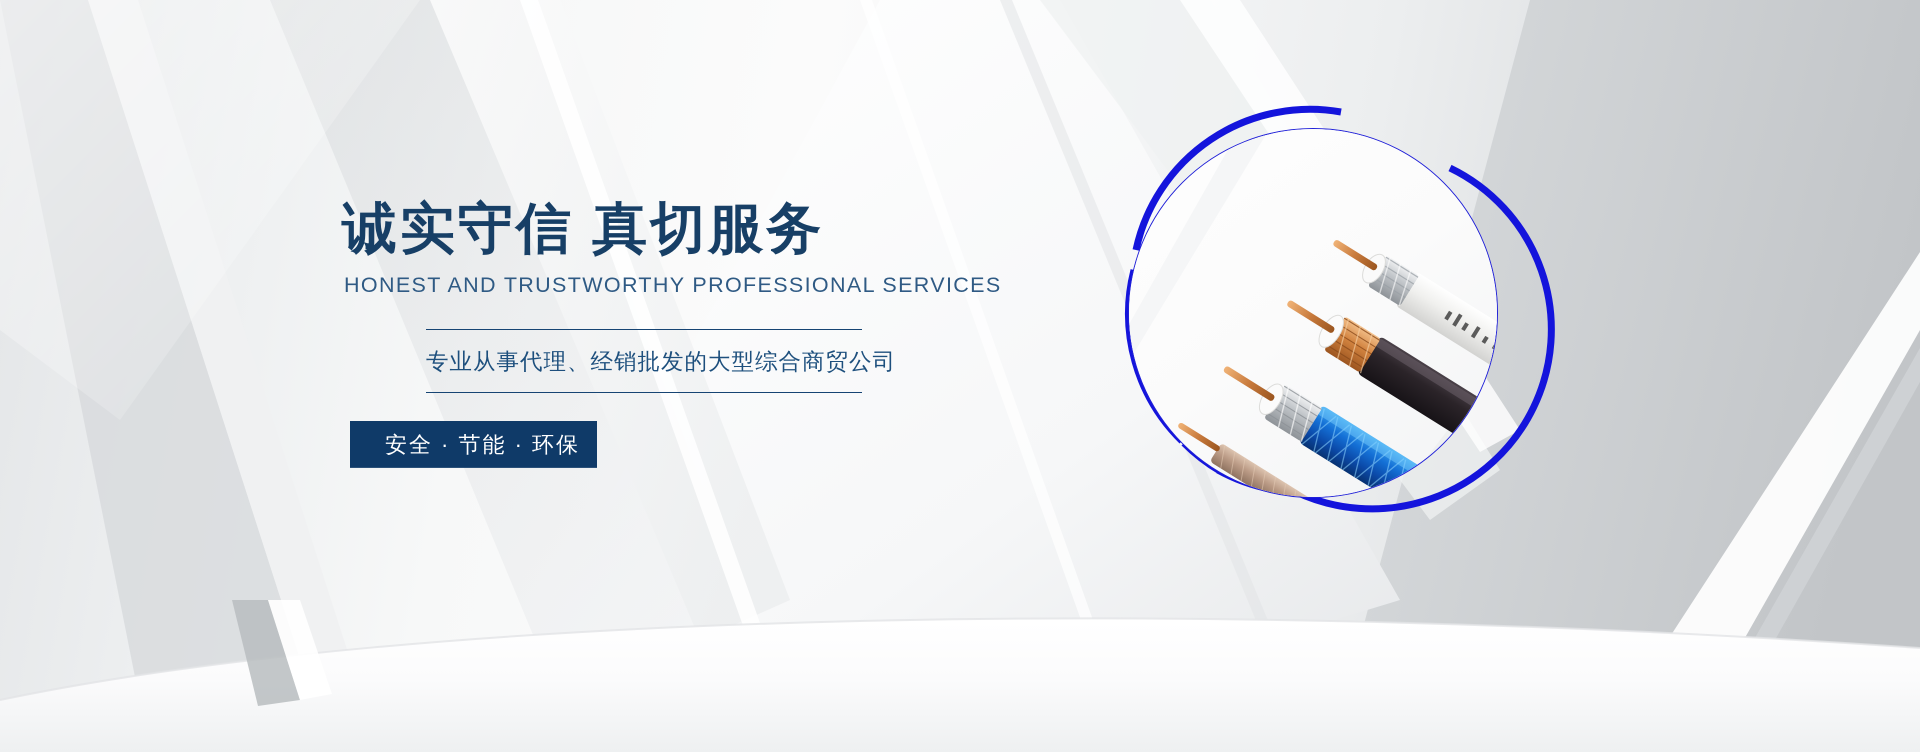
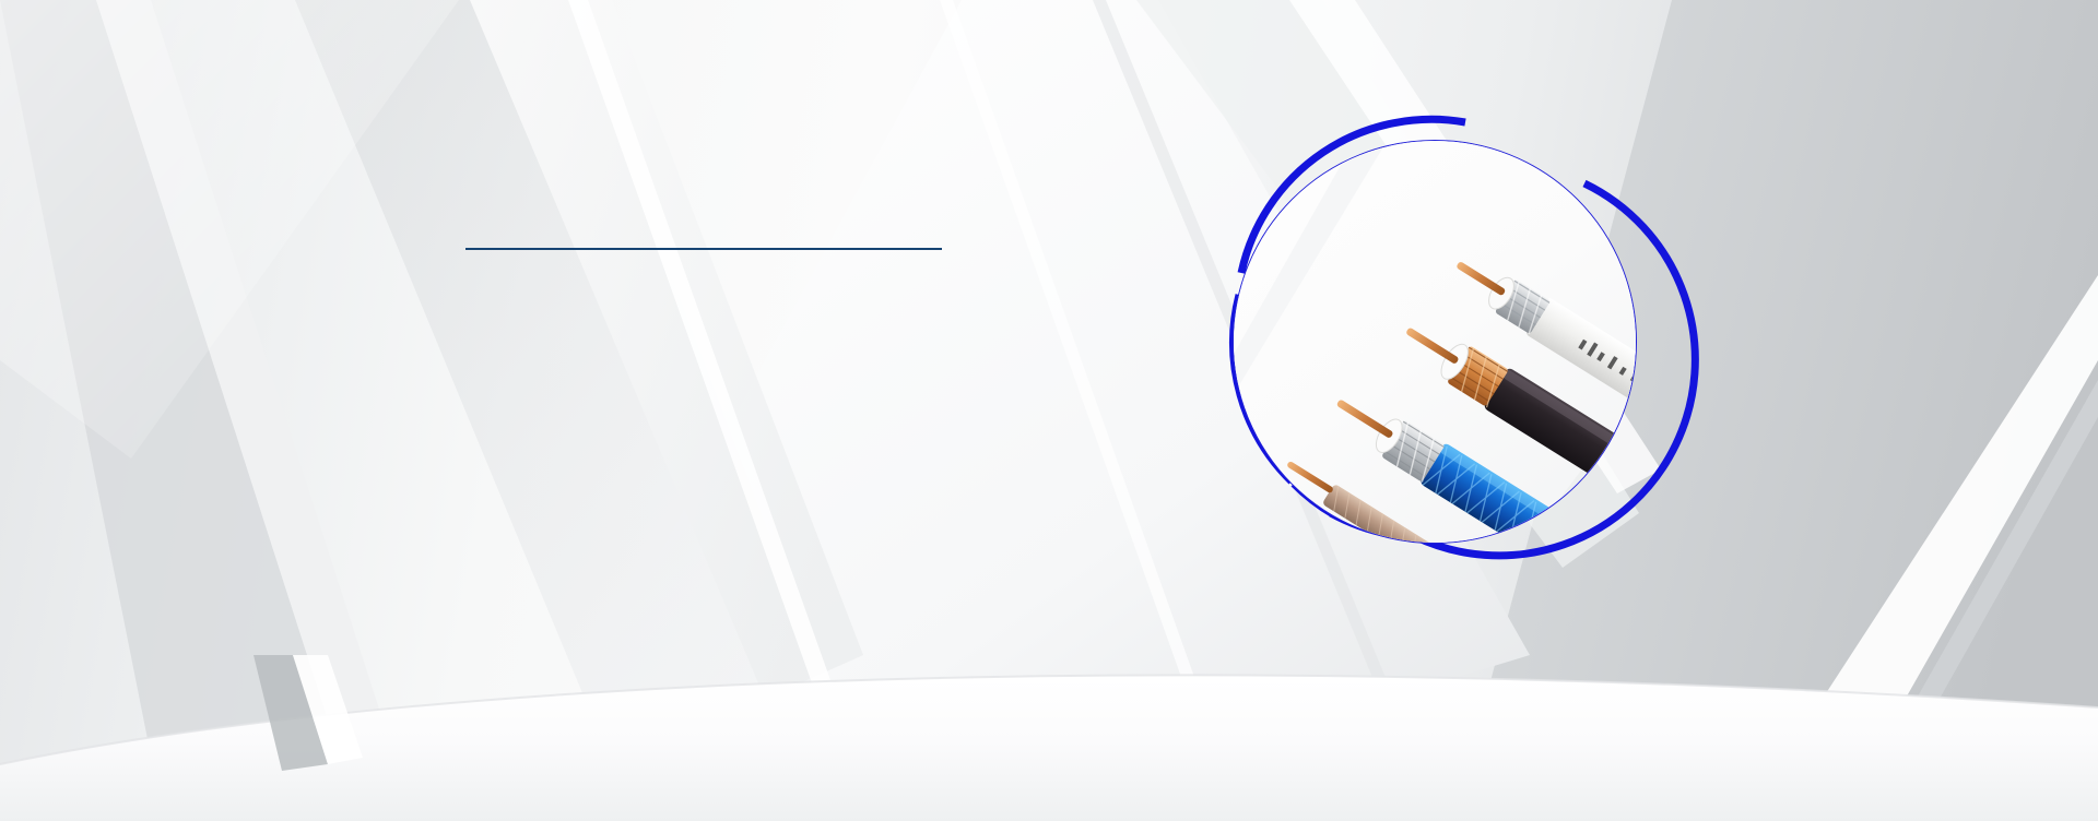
- 诚实守信 真切服务
- HONEST AND TRUSTWORTHY PROFESSIONAL SERVICES
- 专业从事代理、经销批发的大型综合商贸公司
- 安全 · 节能 · 环保
